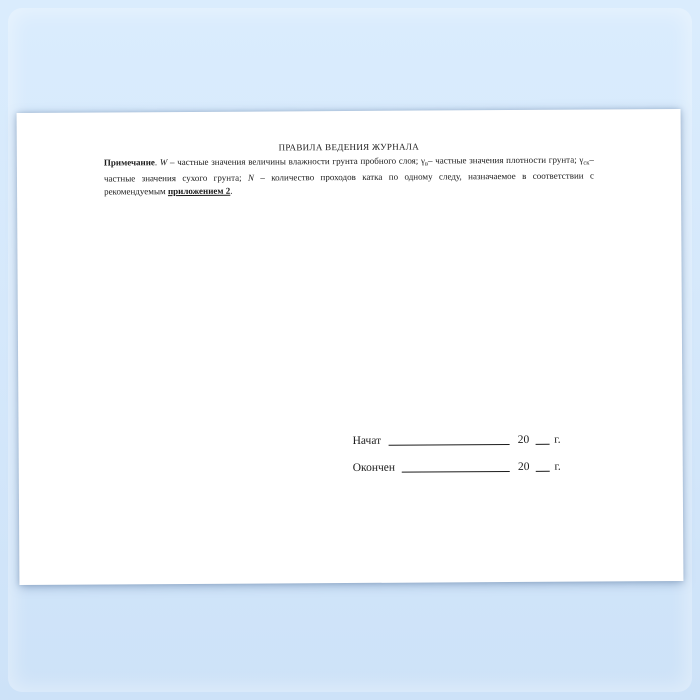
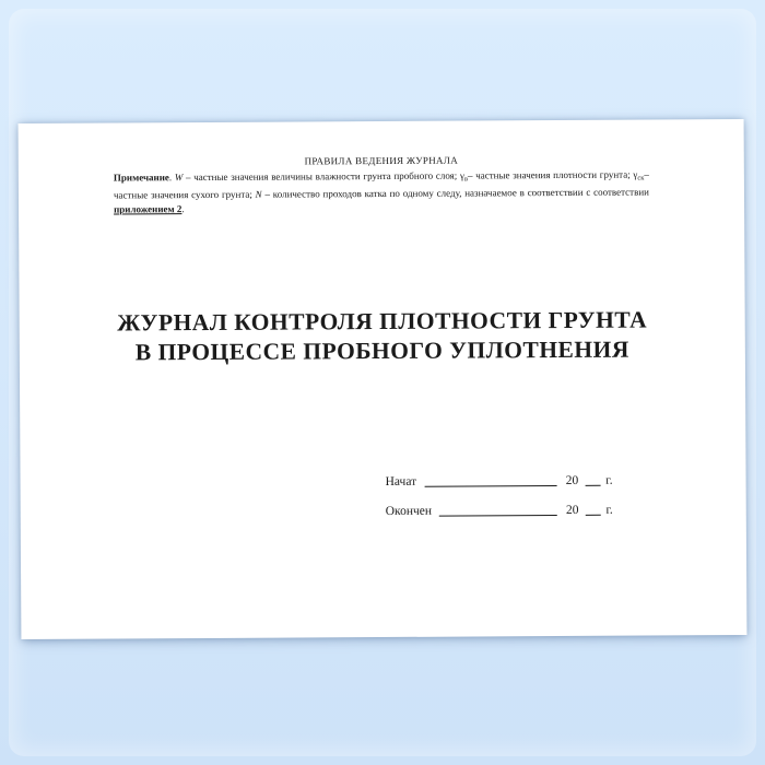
  ПРАВИЛА ВЕДЕНИЯ ЖУРНАЛА
- Примечание. W – частные значения величины влажности грунта пробного слоя; γ – частные значения плотности грунта; γ – частные значения сухого грунта; N – количество проходов катка по одному следу, назначаемое в соответствии с рекомендуемым приложением 2.
+ Примечание. W – частные значения величины влажности грунта пробного слоя; γ – частные значения плотности грунта; γ – частные значения сухого грунта; N – количество проходов катка по одному следу, назначаемое в соответствии с соответствии приложением 2.
+ ЖУРНАЛ КОНТРОЛЯ ПЛОТНОСТИ ГРУНТА
+ В ПРОЦЕССЕ ПРОБНОГО УПЛОТНЕНИЯ
  Начат
  20
  г.
  Окончен
  20
  г.
